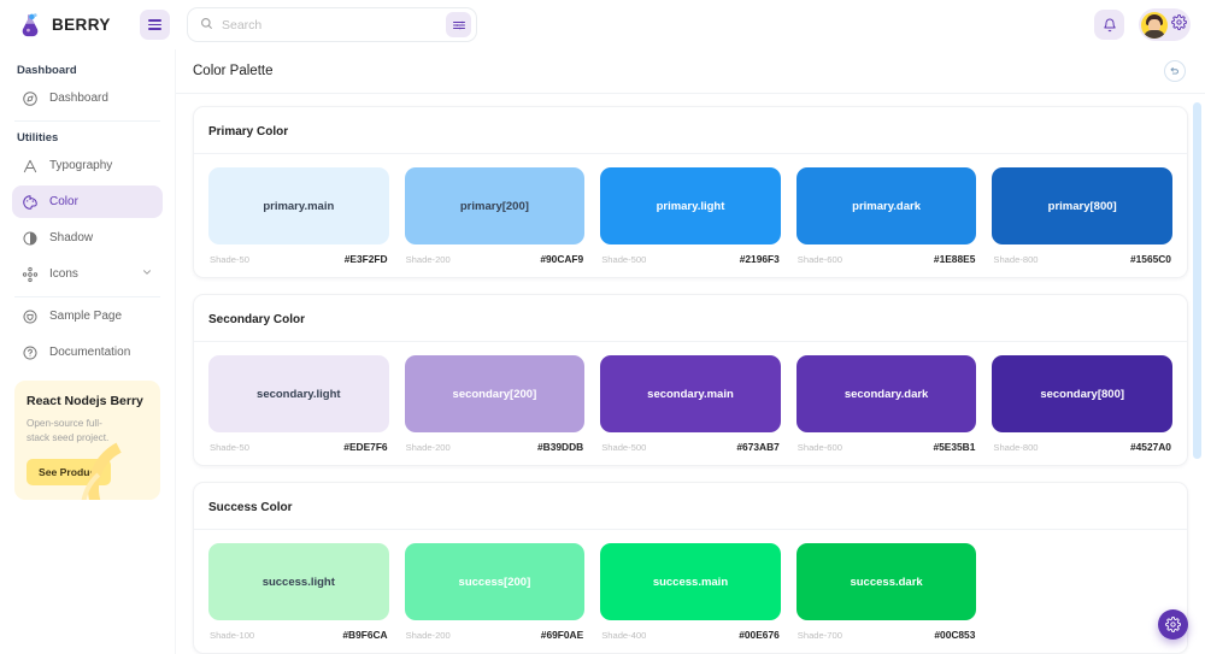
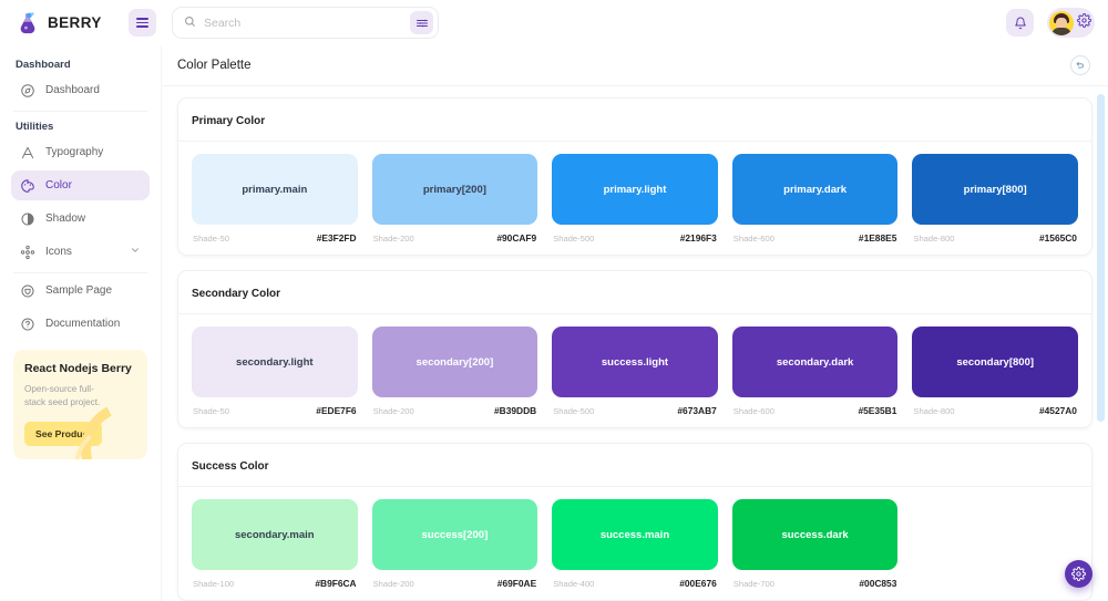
  BERRY
  Search
  Dashboard
  Dashboard
  Utilities
  Typography
  Color
  Shadow
  Icons
  Sample Page
  Documentation
  React Nodejs Berry
  Open-source full-stack seed project.
  See Product
  Color Palette
  Primary Color
  primary.main
  Shade-50
  #E3F2FD
  primary[200]
  Shade-200
  #90CAF9
  primary.light
  Shade-500
  #2196F3
  primary.dark
  Shade-600
  #1E88E5
  primary[800]
  Shade-800
  #1565C0
  Secondary Color
  secondary.light
  Shade-50
  #EDE7F6
  secondary[200]
  Shade-200
  #B39DDB
- secondary.main
+ success.light
  Shade-500
  #673AB7
  secondary.dark
  Shade-600
  #5E35B1
  secondary[800]
  Shade-800
  #4527A0
  Success Color
- success.light
+ secondary.main
  Shade-100
  #B9F6CA
  success[200]
  Shade-200
  #69F0AE
  success.main
  Shade-400
  #00E676
  success.dark
  Shade-700
  #00C853
